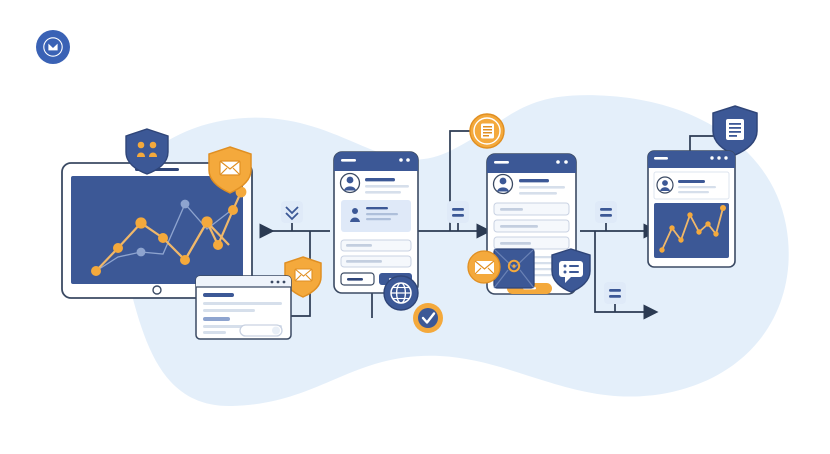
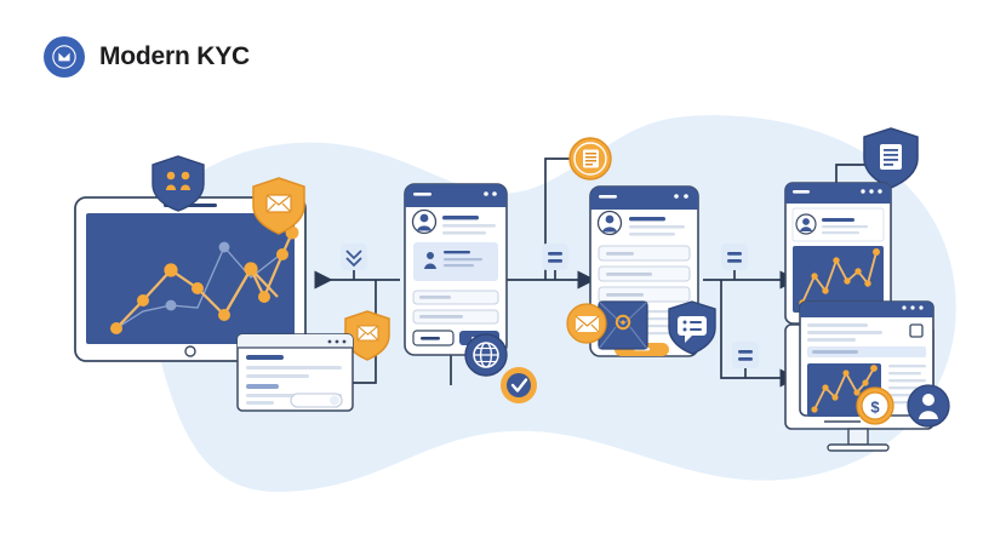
+ Modern KYC
+ $
